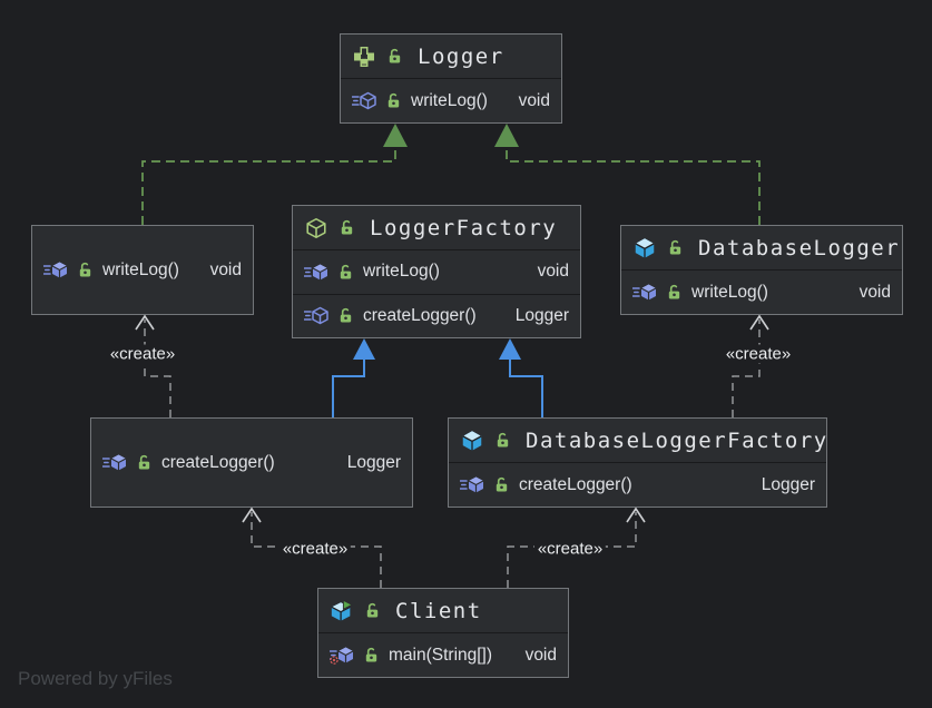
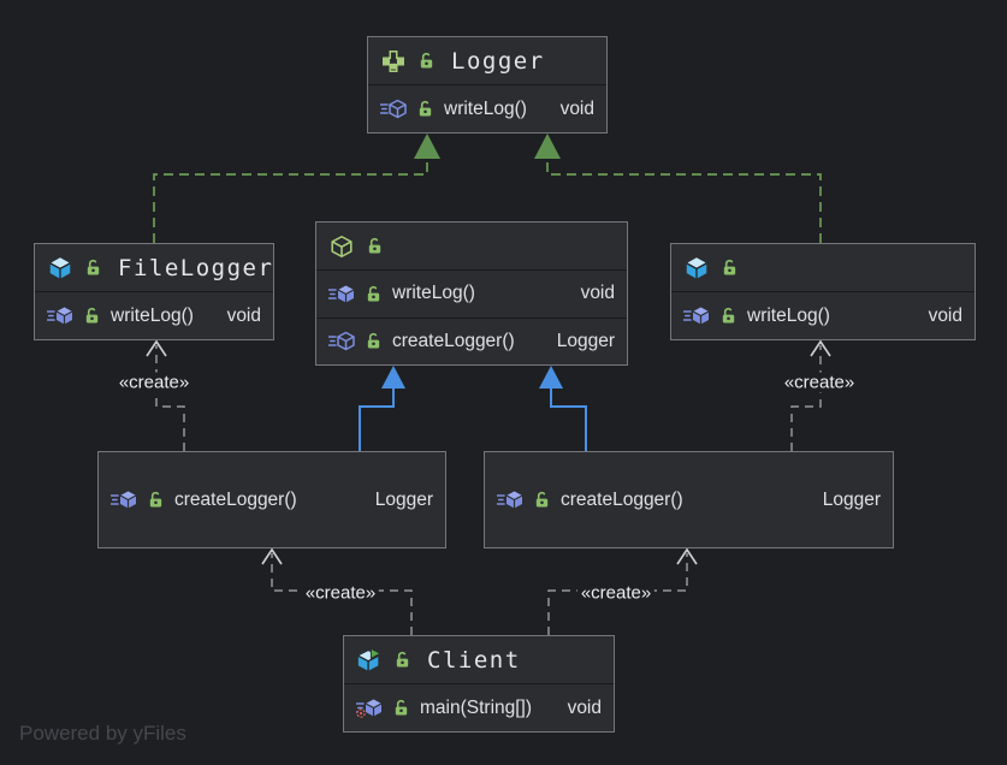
  Logger
  writeLog()
  void
+ FileLogger
  writeLog()
  void
- LoggerFactory
  writeLog()
  void
  createLogger()
  Logger
- DatabaseLogger
  writeLog()
  void
  createLogger()
  Logger
- DatabaseLoggerFactory
  createLogger()
  Logger
  Client
  main(String[])
  void
  «create»
  «create»
  «create»
  «create»
  Powered by yFiles
